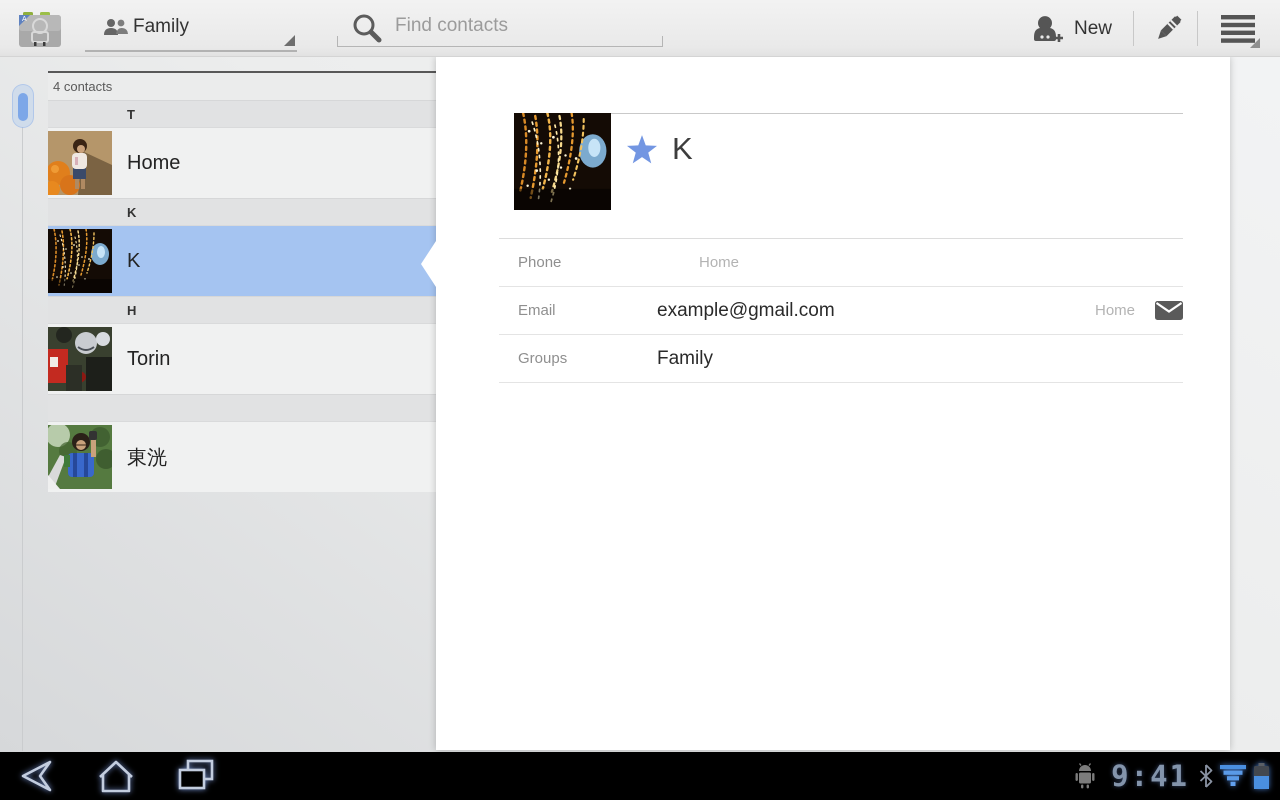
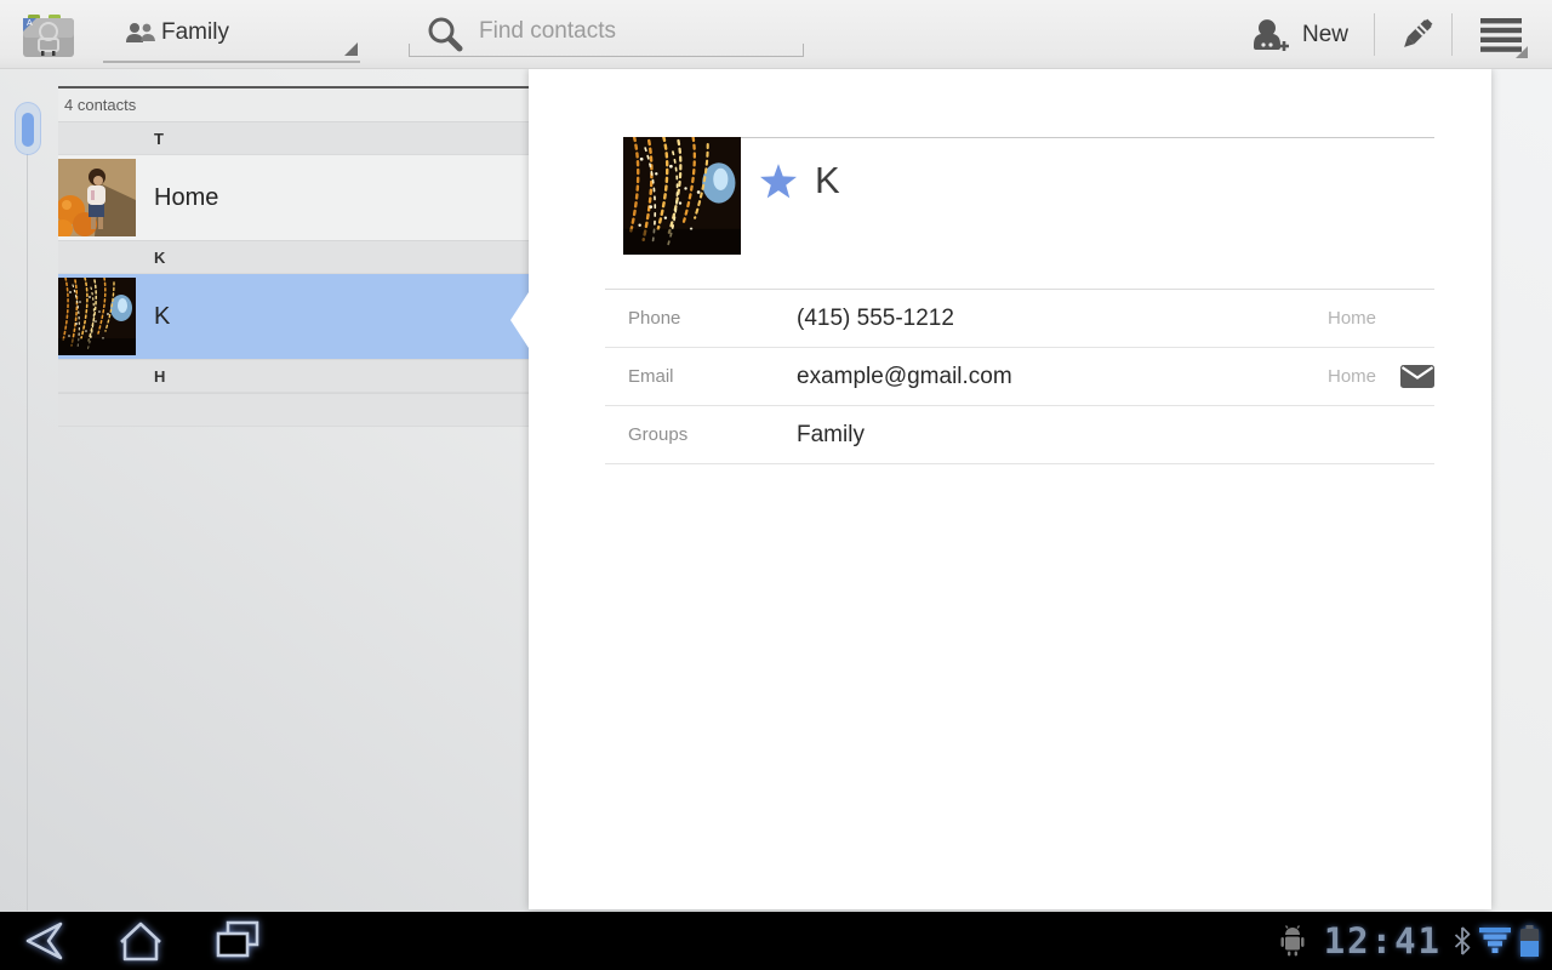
  Family
  Find contacts
  New
  4 contacts
  T
  Home
  K
  K
  H
- Torin
- 東洸
  K
  Phone
+ (415) 555-1212
  Home
  Email
  example@gmail.com
  Home
  Groups
  Family
- 9:41
+ 12:41
